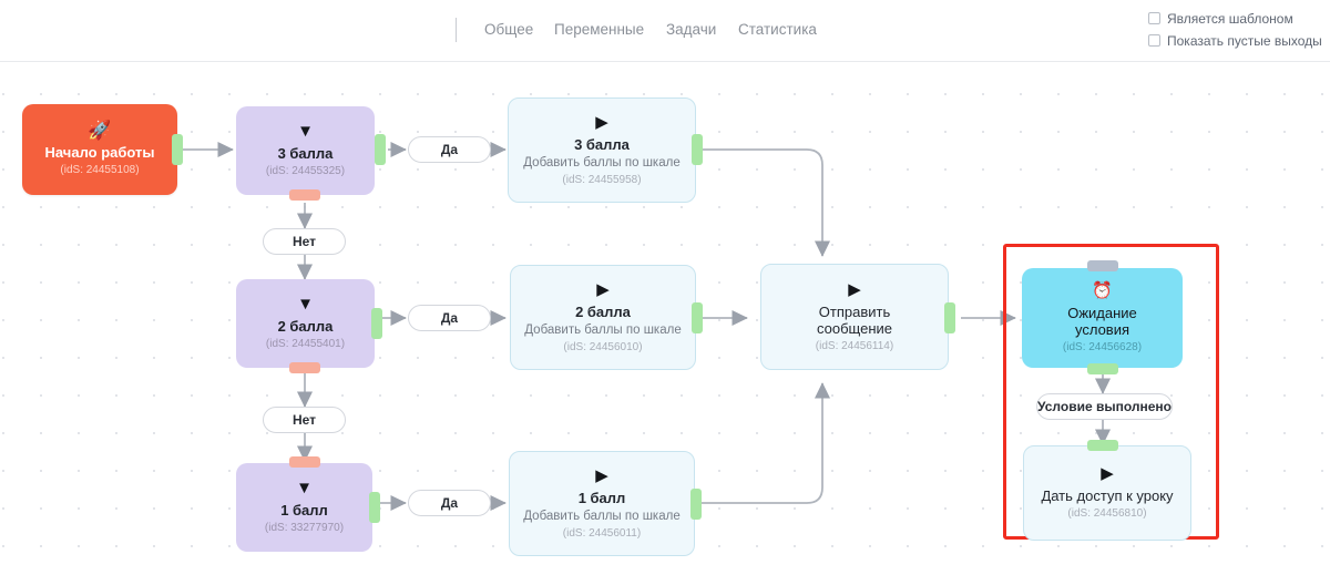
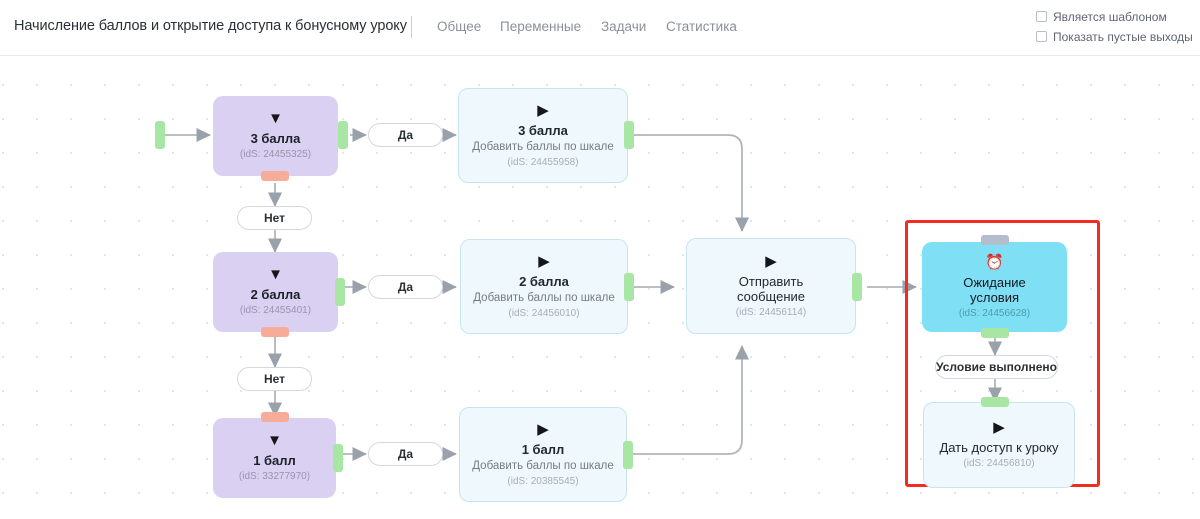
+ Начисление баллов и открытие доступа к бонусному уроку
  Общее
  Переменные
  Задачи
  Статистика
  Является шаблоном
  Показать пустые выходы
- 🚀
- Начало работы
- (idS: 24455108)
  ▼
  3 балла
  (idS: 24455325)
  ▶
  3 балла
  Добавить баллы по шкале
  (idS: 24455958)
  ▼
  2 балла
  (idS: 24455401)
  ▶
  2 балла
  Добавить баллы по шкале
  (idS: 24456010)
  ▼
  1 балл
  (idS: 33277970)
  ▶
  1 балл
  Добавить баллы по шкале
- (idS: 24456011)
+ (idS: 20385545)
  ▶
  Отправить сообщение
  (idS: 24456114)
  ⏰
  Ожидание условия
  (idS: 24456628)
  ▶
  Дать доступ к уроку
  (idS: 24456810)
  Да
  Нет
  Да
  Нет
  Да
  Условие выполнено
